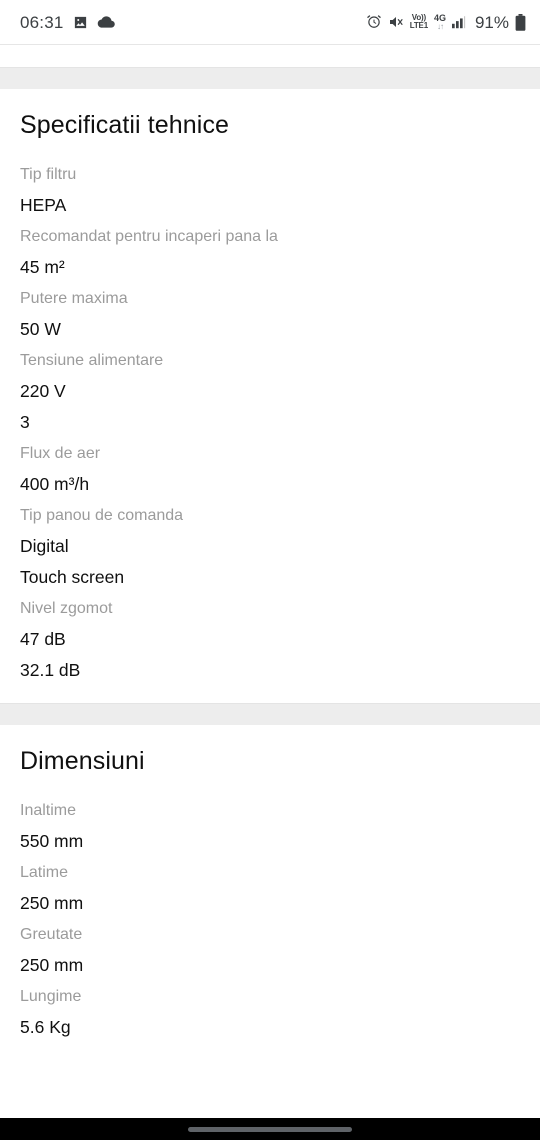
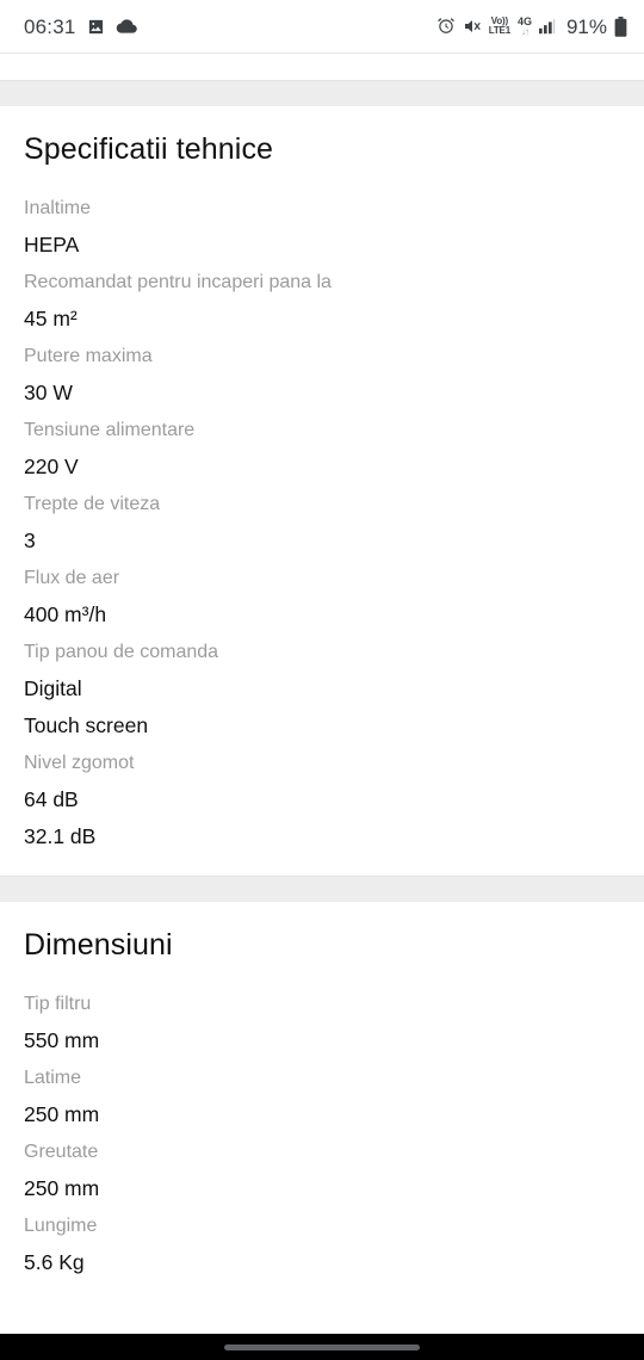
  06:31
  Vo))
  LTE1
  4G
  ↓↑
  91%
  Specificatii tehnice
- Tip filtru
+ Inaltime
  HEPA
  Recomandat pentru incaperi pana la
  45 m²
  Putere maxima
- 50 W
+ 30 W
  Tensiune alimentare
  220 V
+ Trepte de viteza
  3
  Flux de aer
  400 m³/h
  Tip panou de comanda
  Digital
  Touch screen
  Nivel zgomot
- 47 dB
+ 64 dB
  32.1 dB
  Dimensiuni
- Inaltime
+ Tip filtru
  550 mm
  Latime
  250 mm
  Greutate
  250 mm
  Lungime
  5.6 Kg
